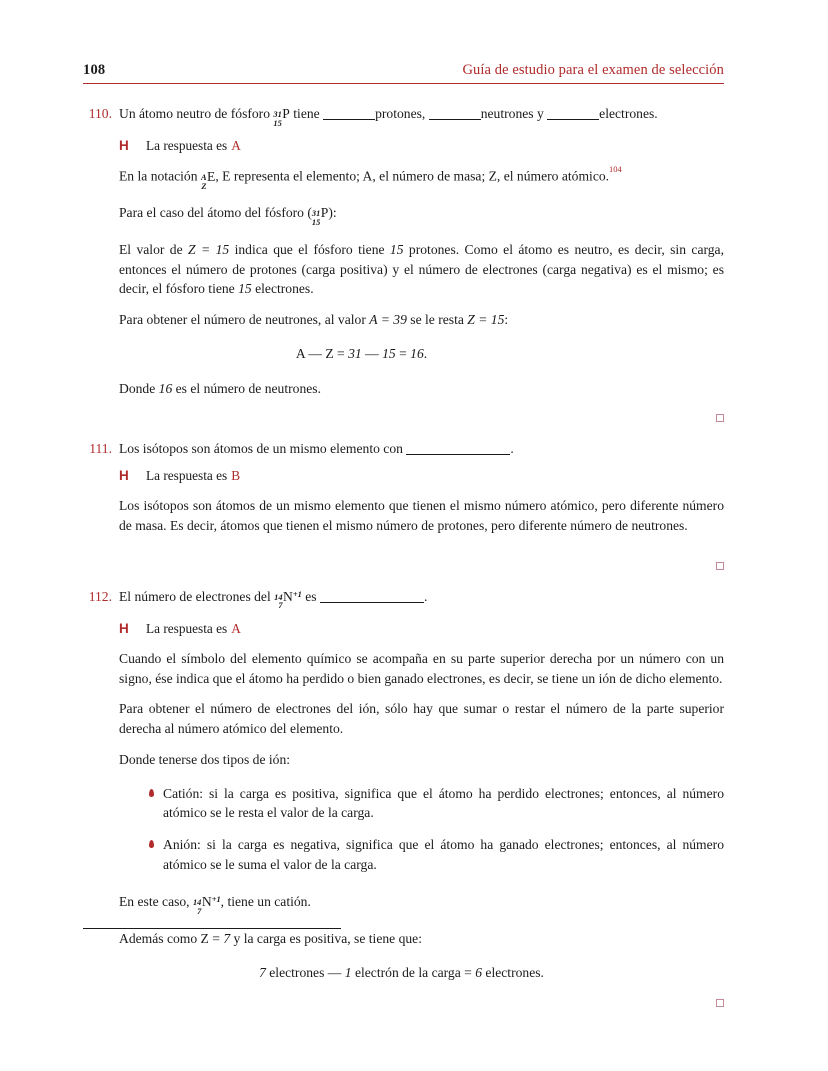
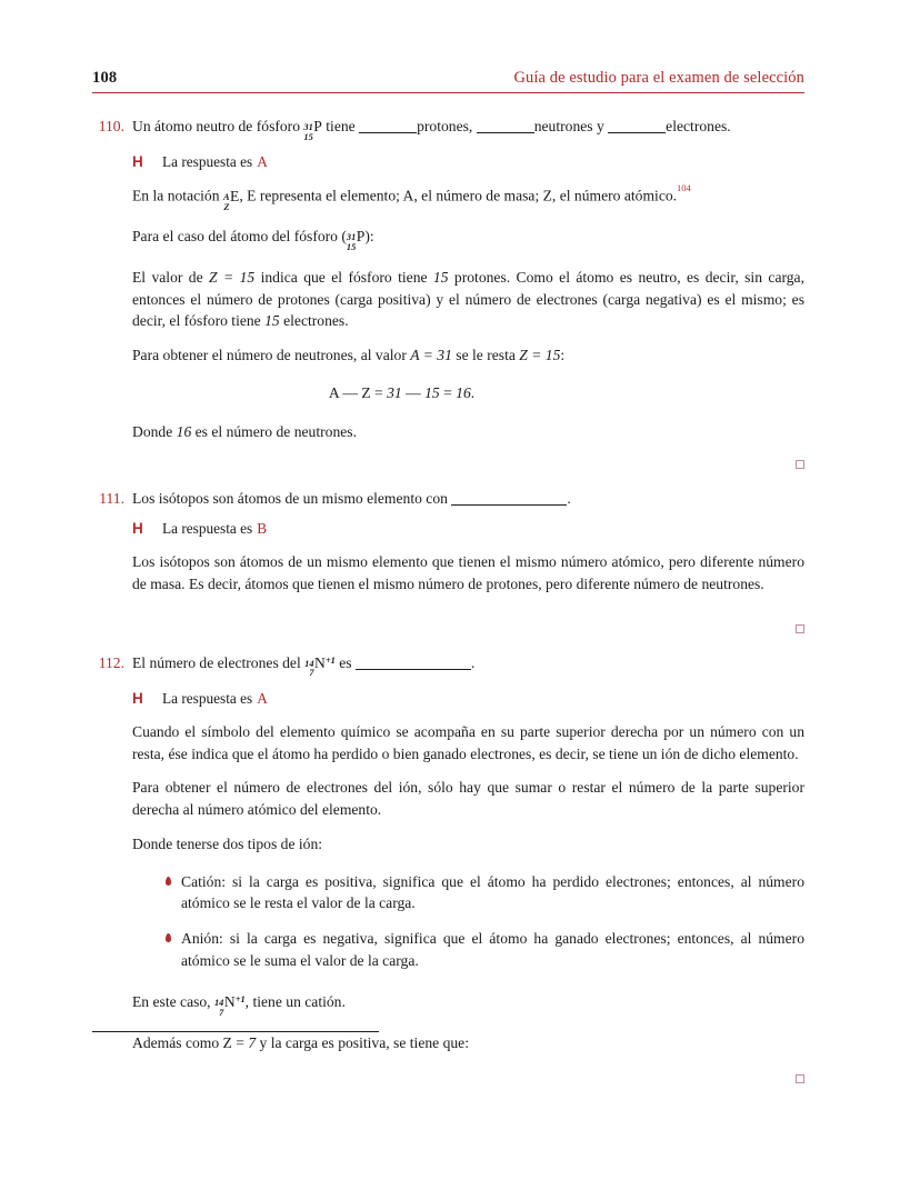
  108
  Guía de estudio para el examen de selección
  110.
  Un átomo neutro de fósforo
  31
  15
  P
  tiene protones, neutrones y electrones.
  H
  La respuesta es
  A
  En la notación
  A
  Z
  E
  , E representa el elemento; A, el número de masa; Z, el número atómico.104
  Para el caso del átomo del fósforo (
  31
  15
  P
  ):
  El valor de Z = 15 indica que el fósforo tiene 15 protones. Como el átomo es neutro, es decir, sin carga, entonces el número de protones (carga positiva) y el número de electrones (carga negativa) es el mismo; es decir, el fósforo tiene 15 electrones.
- Para obtener el número de neutrones, al valor A = 39 se le resta Z = 15:
+ Para obtener el número de neutrones, al valor A = 31 se le resta Z = 15:
  A — Z = 31 — 15 = 16.
  Donde 16 es el número de neutrones.
  111.
  Los isótopos son átomos de un mismo elemento con .
  H
  La respuesta es
  B
  Los isótopos son átomos de un mismo elemento que tienen el mismo número atómico, pero diferente número de masa. Es decir, átomos que tienen el mismo número de protones, pero diferente número de neutrones.
  112.
  El número de electrones del
  14
  7
  N
  +1
  es .
  H
  La respuesta es
  A
- Cuando el símbolo del elemento químico se acompaña en su parte superior derecha por un número con un signo, ése indica que el átomo ha perdido o bien ganado electrones, es decir, se tiene un ión de dicho elemento.
+ Cuando el símbolo del elemento químico se acompaña en su parte superior derecha por un número con un resta, ése indica que el átomo ha perdido o bien ganado electrones, es decir, se tiene un ión de dicho elemento.
  Para obtener el número de electrones del ión, sólo hay que sumar o restar el número de la parte superior derecha al número atómico del elemento.
  Donde tenerse dos tipos de ión:
  Catión: si la carga es positiva, significa que el átomo ha perdido electrones; entonces, al número atómico se le resta el valor de la carga.
  Anión: si la carga es negativa, significa que el átomo ha ganado electrones; entonces, al número atómico se le suma el valor de la carga.
  En este caso,
  14
  7
  N
  +1
  , tiene un catión.
  Además como Z = 7 y la carga es positiva, se tiene que:
- 7 electrones — 1 electrón de la carga = 6 electrones.
